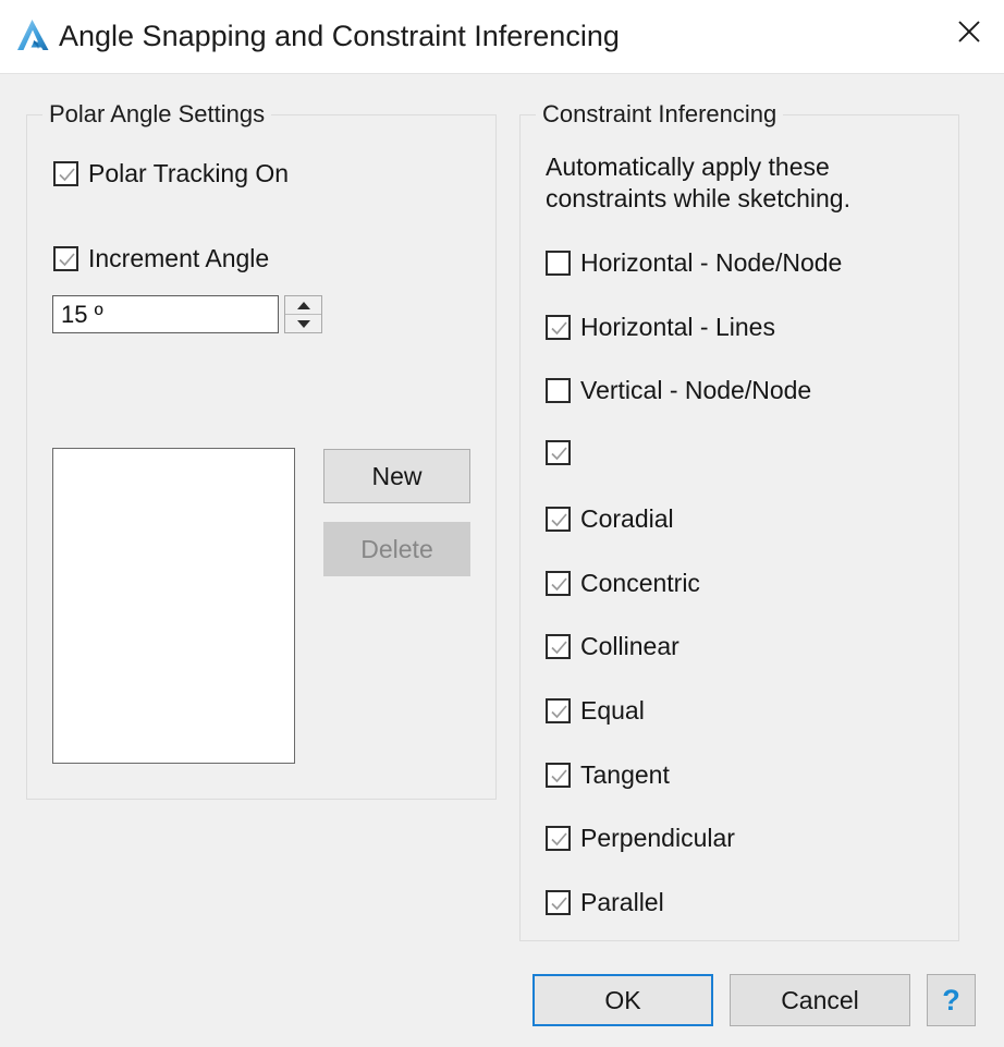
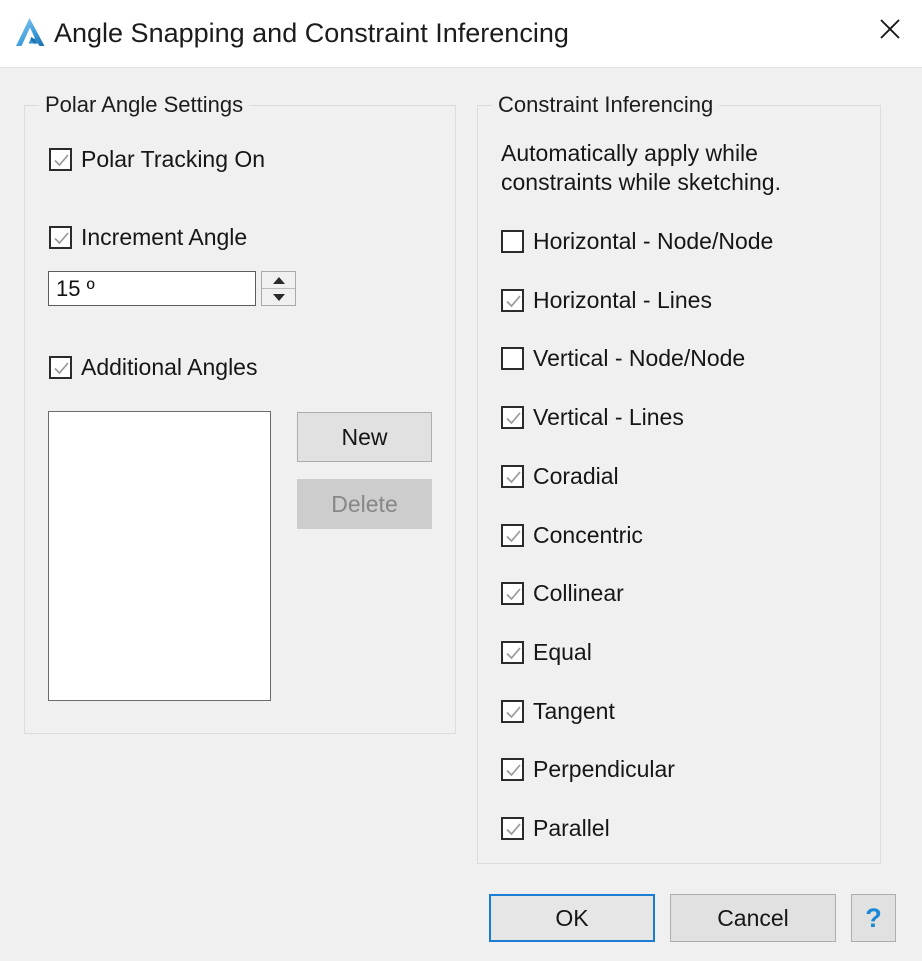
  Angle Snapping and Constraint Inferencing
  Polar Angle Settings
  Polar Tracking On
  Increment Angle
+ Additional Angles
  15 º
  New
  Delete
  Constraint Inferencing
- Automatically apply these constraints while sketching.
+ Automatically apply while constraints while sketching.
  Horizontal - Node/Node
  Horizontal - Lines
  Vertical - Node/Node
+ Vertical - Lines
  Coradial
  Concentric
  Collinear
  Equal
  Tangent
  Perpendicular
  Parallel
  OK
  Cancel
  ?
